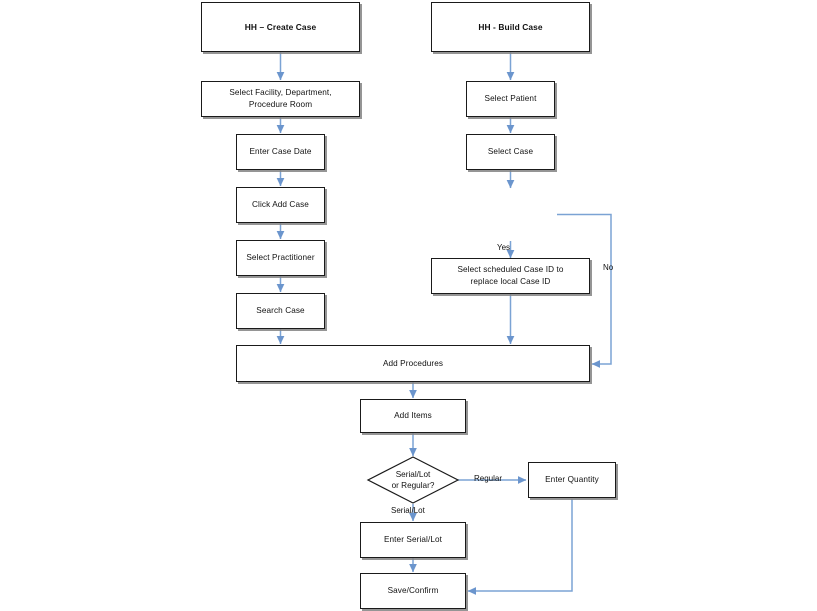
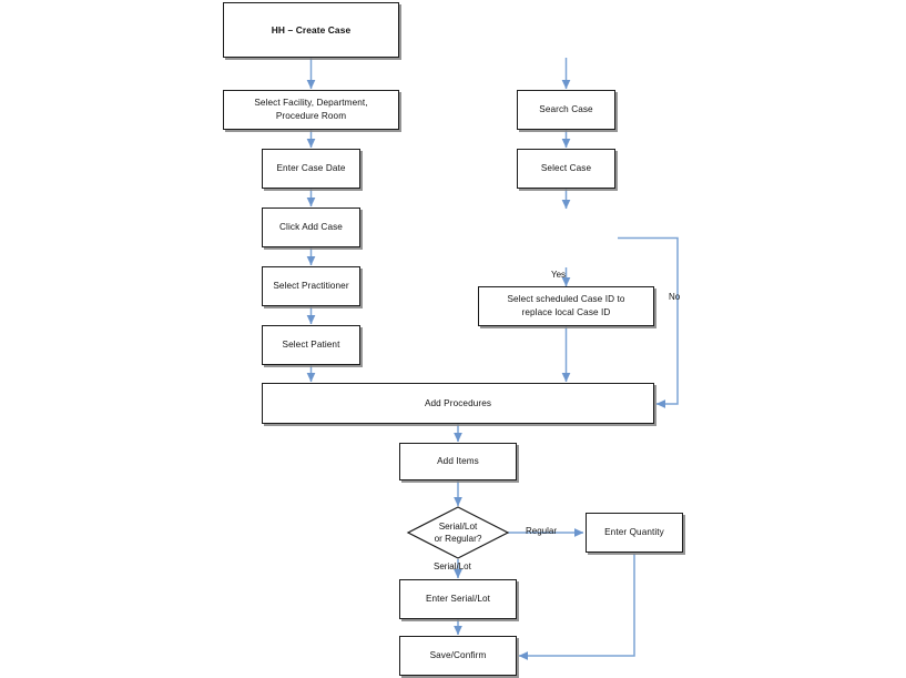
  HH – Create Case
  Select Facility, Department,
  Procedure Room
  Enter Case Date
  Click Add Case
  Select Practitioner
- Search Case
+ Select Patient
- HH - Build Case
- Select Patient
+ Search Case
  Select Case
  Select scheduled Case ID to
  replace local Case ID
  Add Procedures
  Add Items
  Serial/Lot
  or Regular?
  Enter Quantity
  Enter Serial/Lot
  Save/Confirm
  Yes
  No
  Regular
  Serial/Lot
